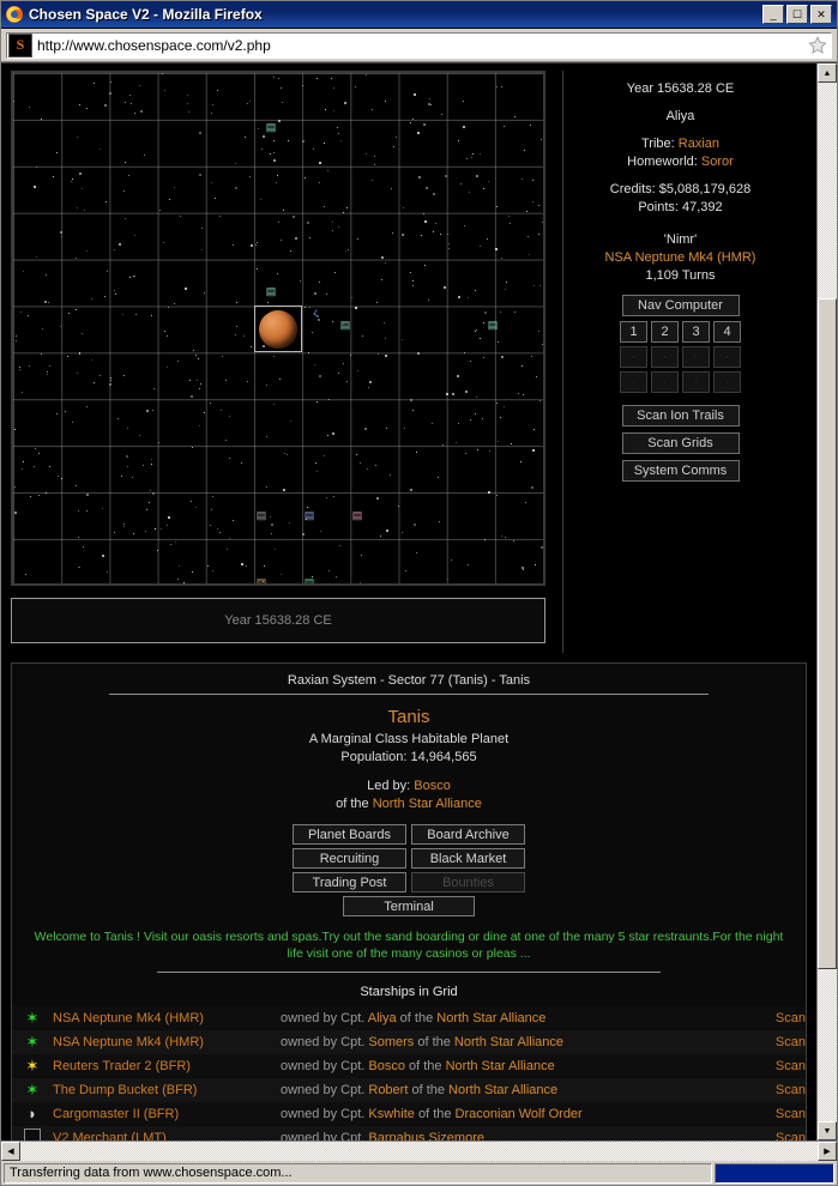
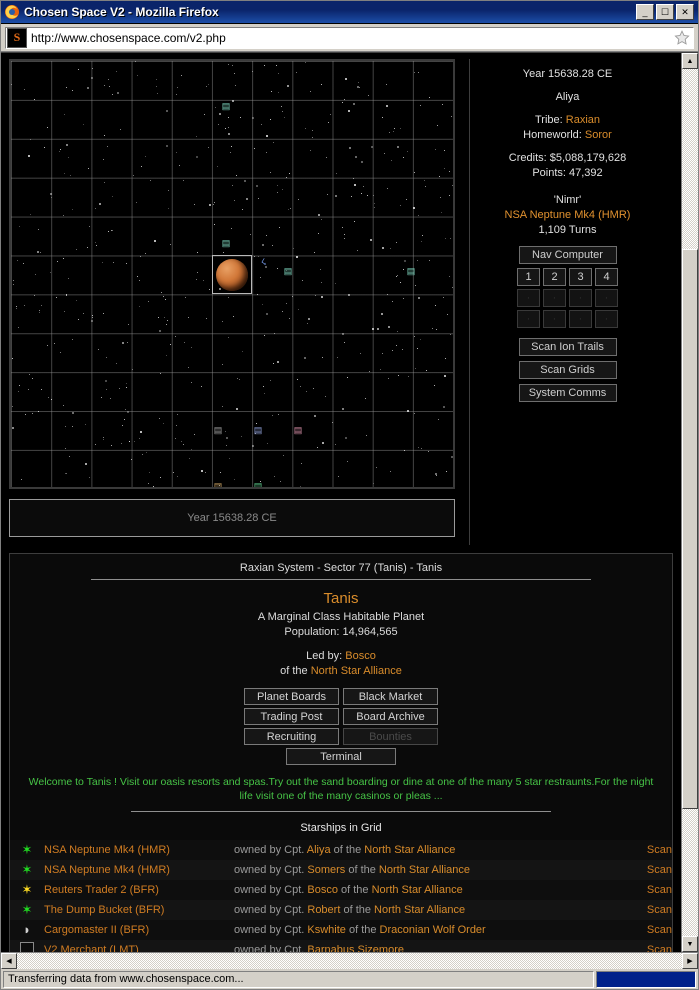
  Chosen Space V2 - Mozilla Firefox
  _
  ☐
  ✕
  S
  http://www.chosenspace.com/v2.php
  ▤
  ▤
  ▤
  ▤
  ▤
  ▤
  ▤
  ▤
  ▤
  Year 15638.28 CE
  Year 15638.28 CE
  Aliya
  Tribe: Raxian
  Homeworld: Soror
  Credits: $5,088,179,628
  Points: 47,392
  'Nimr'
  NSA Neptune Mk4 (HMR)
  1,109 Turns
  Nav Computer
  1
  2
  3
  4
  Scan Ion Trails
  Scan Grids
  System Comms
  Raxian System - Sector 77 (Tanis) - Tanis
  Tanis
  A Marginal Class Habitable Planet
  Population: 14,964,565
  Led by: Bosco
  of the North Star Alliance
  Planet Boards
- Board Archive
+ Black Market
- Recruiting
+ Trading Post
- Black Market
+ Board Archive
- Trading Post
+ Recruiting
  Bounties
  Terminal
  Welcome to Tanis ! Visit our oasis resorts and spas.Try out the sand boarding or dine at one of the many 5 star restraunts.For the night life visit one of the many casinos or pleas ...
  Starships in Grid
  ✶	NSA Neptune Mk4 (HMR)	owned by Cpt. Aliya of the North Star Alliance	Scan
  ✶	NSA Neptune Mk4 (HMR)	owned by Cpt. Somers of the North Star Alliance	Scan
  ✶	Reuters Trader 2 (BFR)	owned by Cpt. Bosco of the North Star Alliance	Scan
  ✶	The Dump Bucket (BFR)	owned by Cpt. Robert of the North Star Alliance	Scan
  ◗	Cargomaster II (BFR)	owned by Cpt. Kswhite of the Draconian Wolf Order	Scan
  	V2 Merchant (LMT)	owned by Cpt. Barnabus Sizemore	Scan
  Transferring data from www.chosenspace.com...
